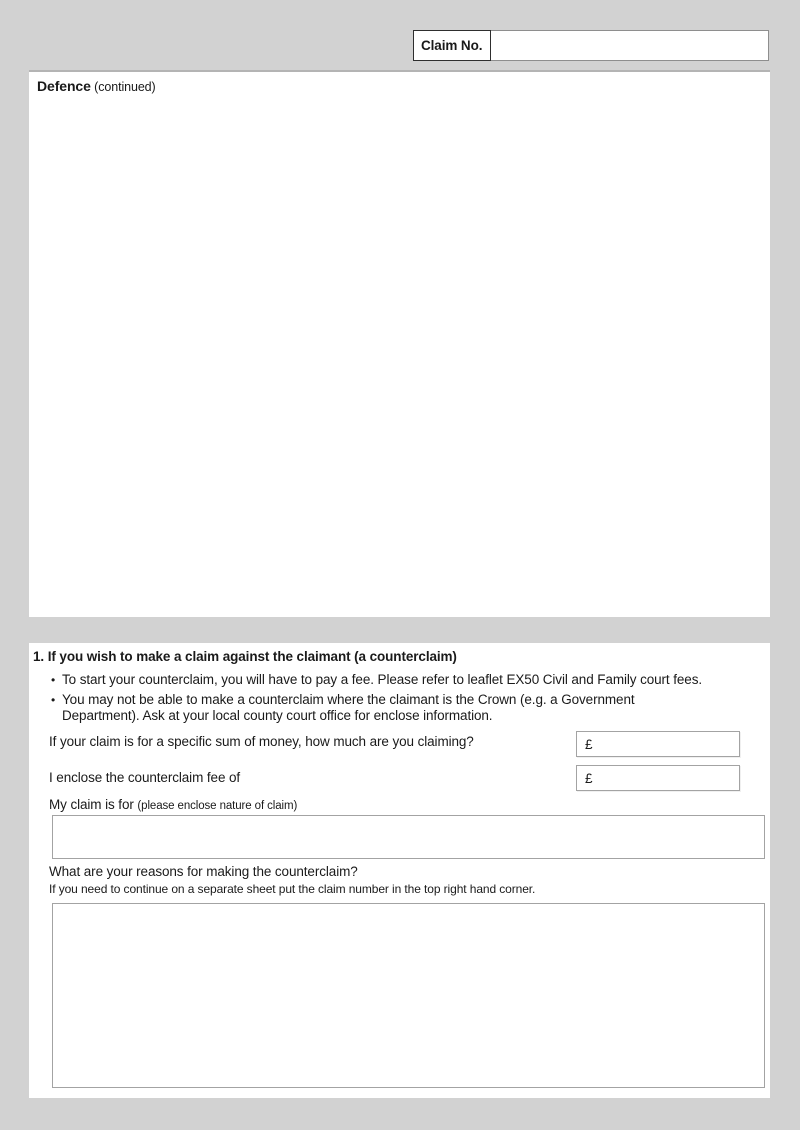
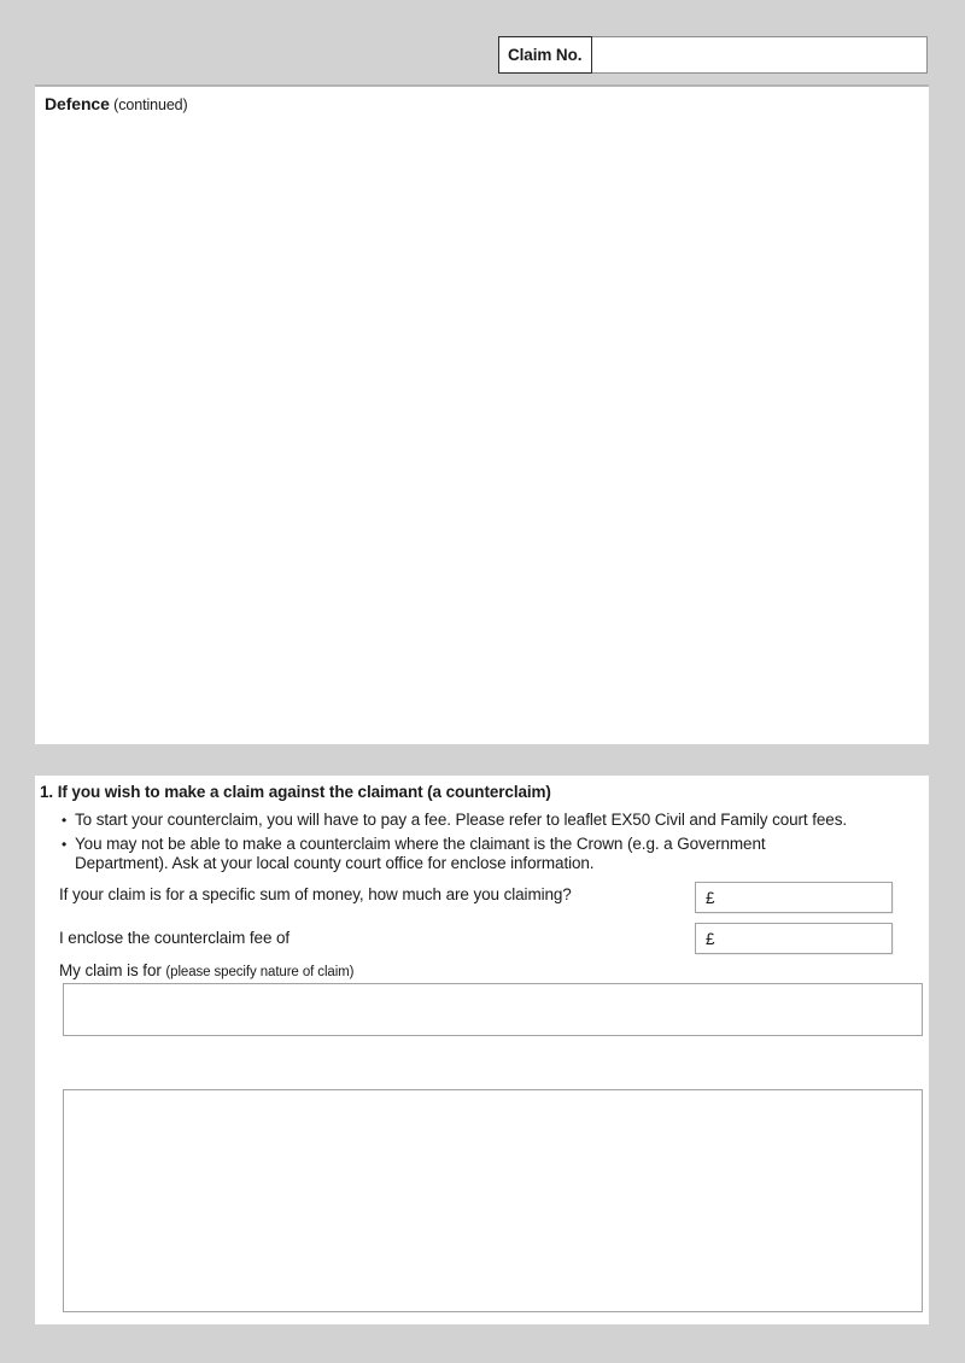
  Claim No.
  Defence (continued)
  1. If you wish to make a claim against the claimant (a counterclaim)
  •
  To start your counterclaim, you will have to pay a fee. Please refer to leaflet EX50 Civil and Family court fees.
  •
  You may not be able to make a counterclaim where the claimant is the Crown (e.g. a Government Department). Ask at your local county court office for enclose information.
  If your claim is for a specific sum of money, how much are you claiming?
  £
  I enclose the counterclaim fee of
  £
- My claim is for (please enclose nature of claim)
+ My claim is for (please specify nature of claim)
- What are your reasons for making the counterclaim?
- If you need to continue on a separate sheet put the claim number in the top right hand corner.
